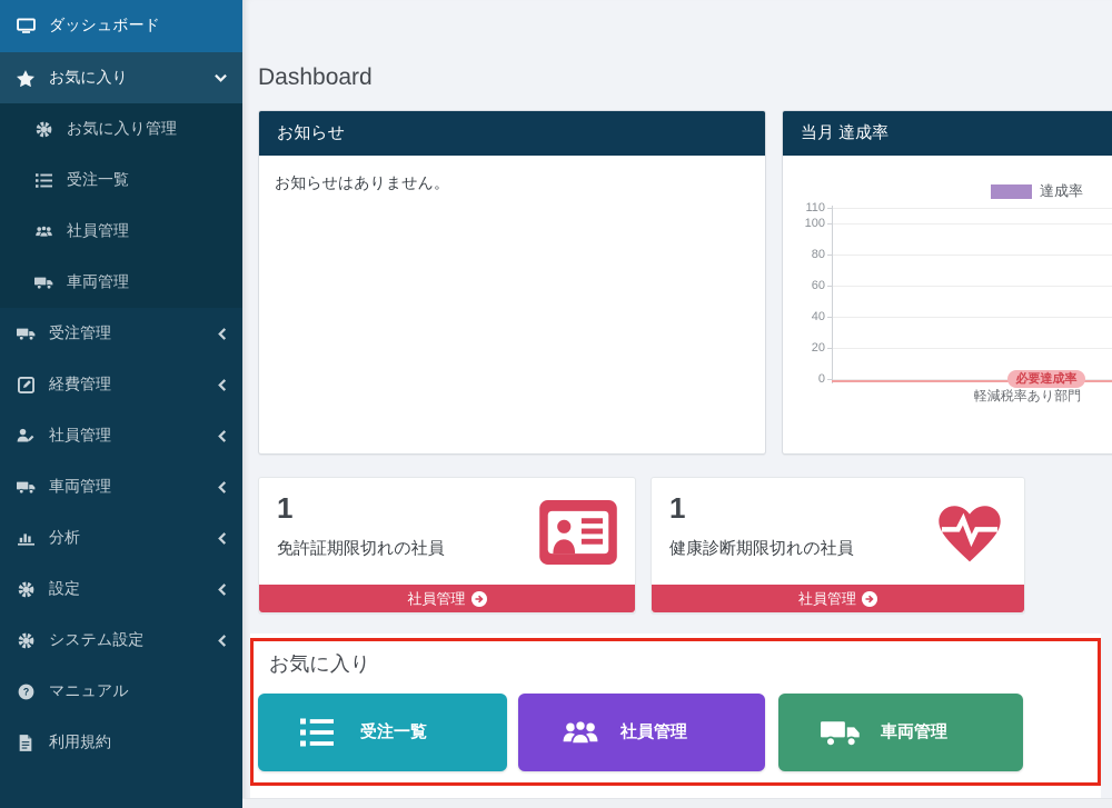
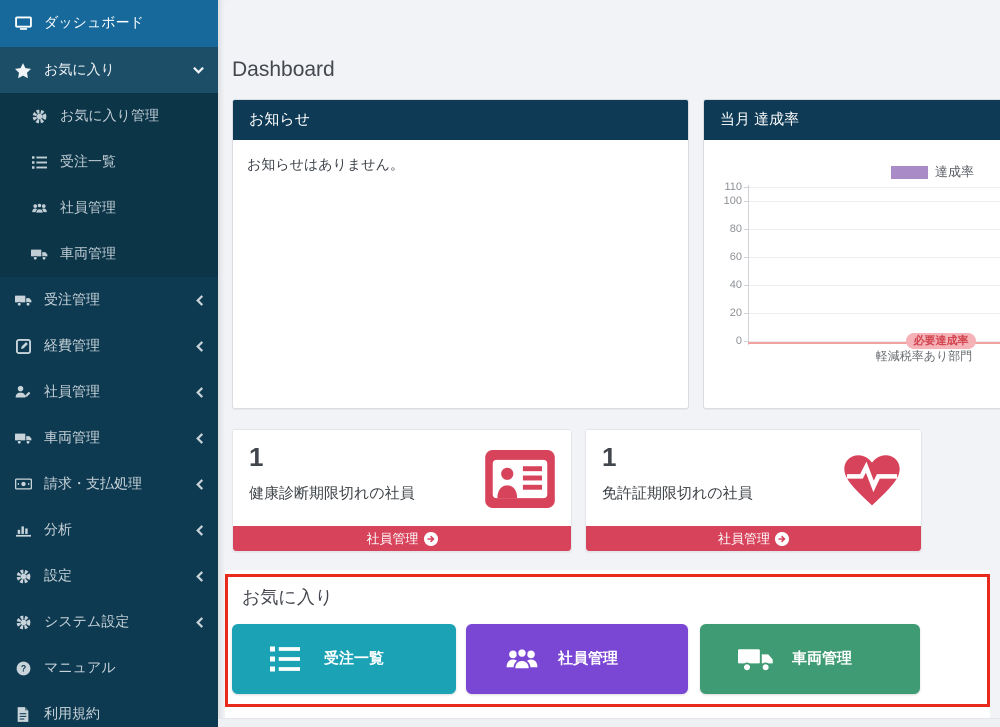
  ダッシュボード
  お気に入り
  お気に入り管理
  受注一覧
  社員管理
  車両管理
  受注管理
  経費管理
  社員管理
  車両管理
+ 請求・支払処理
  分析
  設定
  システム設定
  ?
  マニュアル
  利用規約
  Dashboard
  お知らせ
  お知らせはありません。
  当月 達成率
  達成率
  110
  100
  80
  60
  40
  20
  0
  必要達成率
  軽減税率あり部門
  1
- 免許証期限切れの社員
+ 健康診断期限切れの社員
  社員管理
  1
- 健康診断期限切れの社員
+ 免許証期限切れの社員
  社員管理
  お気に入り
  受注一覧
  社員管理
  車両管理
